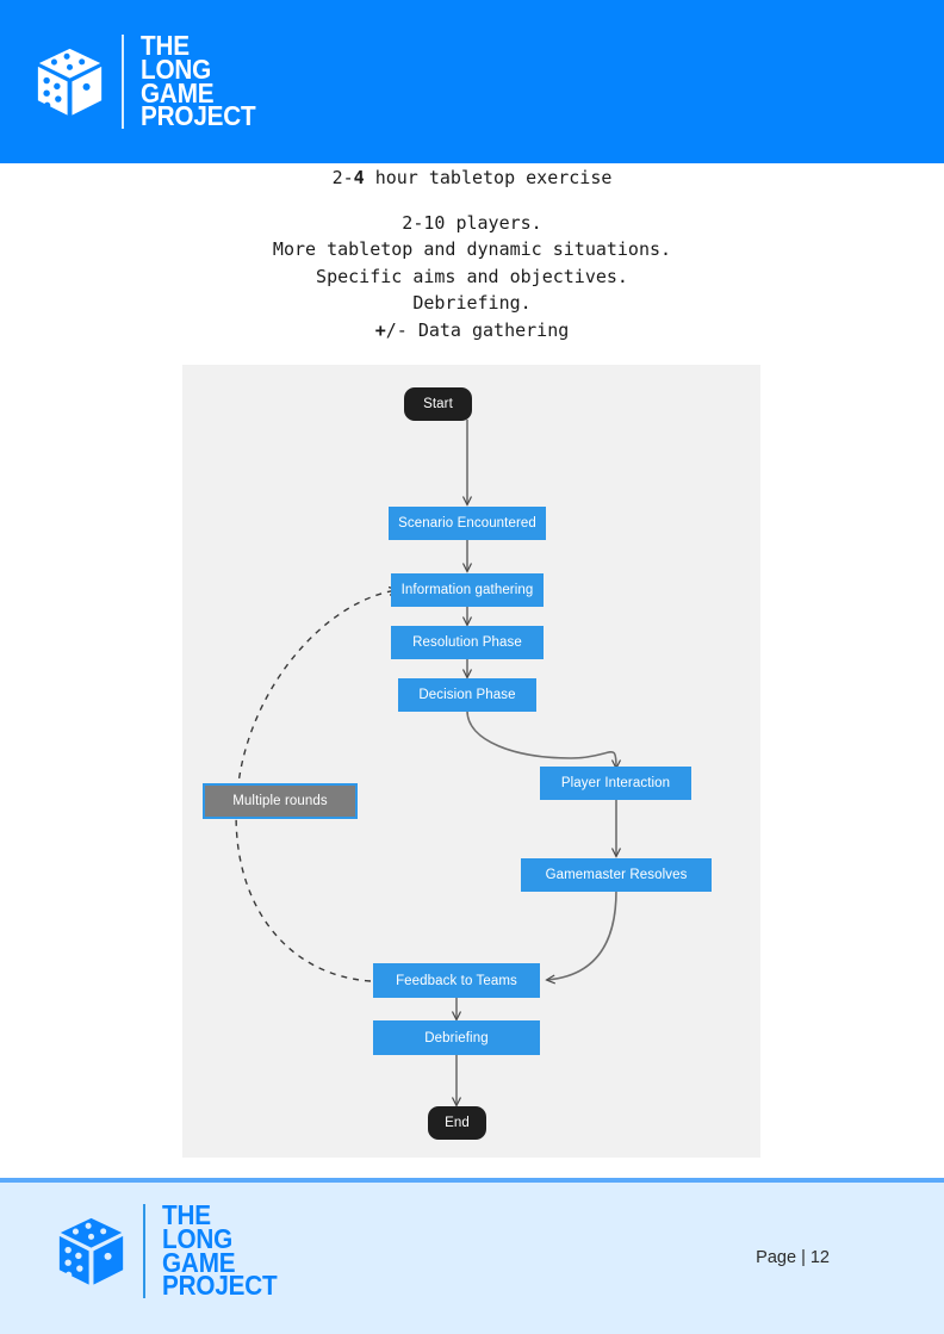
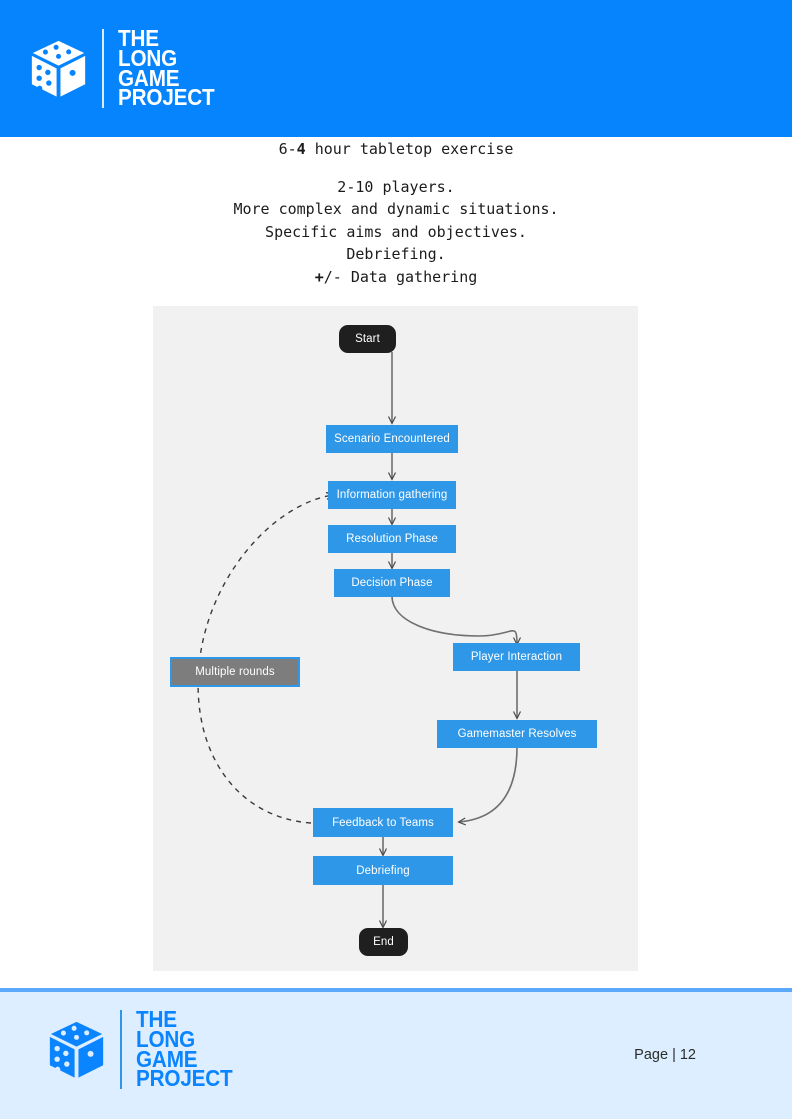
  THE
  LONG
  GAME
  PROJECT
- 2-4 hour tabletop exercise
+ 6-4 hour tabletop exercise
  2-10 players.
- More tabletop and dynamic situations.
+ More complex and dynamic situations.
  Specific aims and objectives.
  Debriefing.
  +/- Data gathering
  Start
  Scenario Encountered
  Information gathering
  Resolution Phase
  Decision Phase
  Player Interaction
  Gamemaster Resolves
  Multiple rounds
  Feedback to Teams
  Debriefing
  End
  THE
  LONG
  GAME
  PROJECT
  Page | 12
